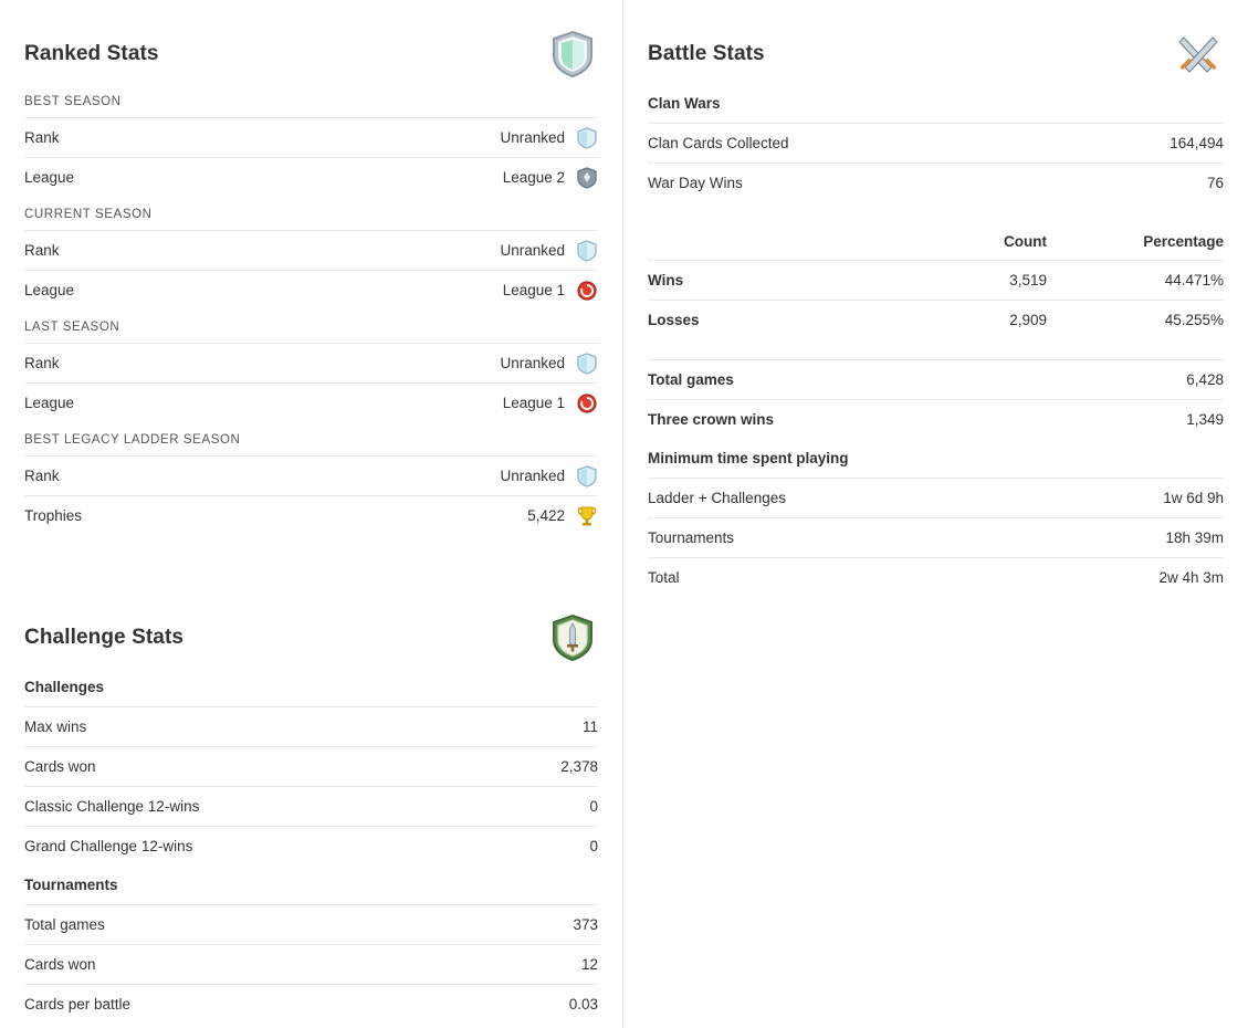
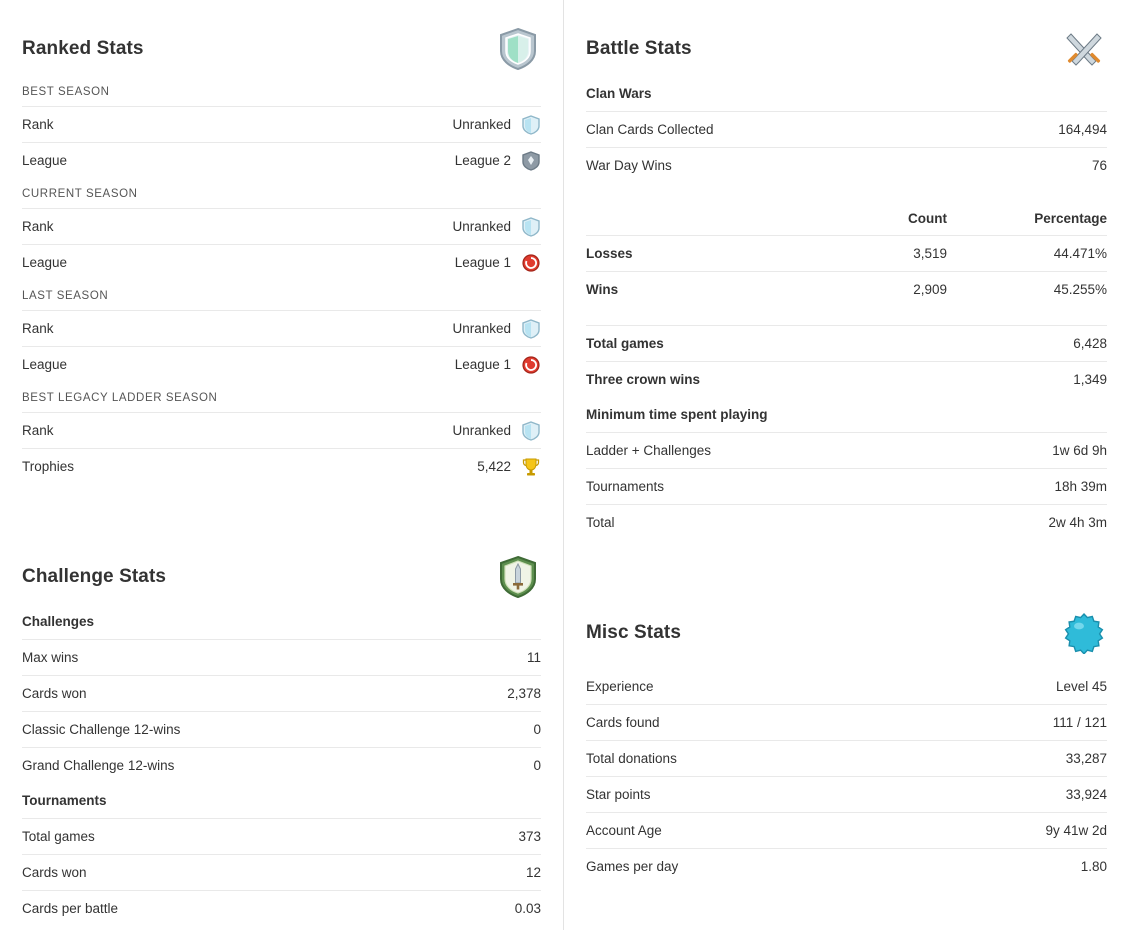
  Ranked Stats
  BEST SEASON
  Rank
  Unranked
  League
  League 2
  CURRENT SEASON
  Rank
  Unranked
  League
  League 1
  LAST SEASON
  Rank
  Unranked
  League
  League 1
  BEST LEGACY LADDER SEASON
  Rank
  Unranked
  Trophies
  5,422
  Challenge Stats
  Challenges
  Max wins
  11
  Cards won
  2,378
  Classic Challenge 12-wins
  0
  Grand Challenge 12-wins
  0
  Tournaments
  Total games
  373
  Cards won
  12
  Cards per battle
  0.03
  Battle Stats
  Clan Wars
  Clan Cards Collected
  164,494
  War Day Wins
  76
  Count
  Percentage
- Wins
+ Losses
  3,519
  44.471%
- Losses
+ Wins
  2,909
  45.255%
  Total games
  6,428
  Three crown wins
  1,349
  Minimum time spent playing
  Ladder + Challenges
  1w 6d 9h
  Tournaments
  18h 39m
  Total
  2w 4h 3m
+ Misc Stats
+ Experience
+ Level 45
+ Cards found
+ 111 / 121
+ Total donations
+ 33,287
+ Star points
+ 33,924
+ Account Age
+ 9y 41w 2d
+ Games per day
+ 1.80
